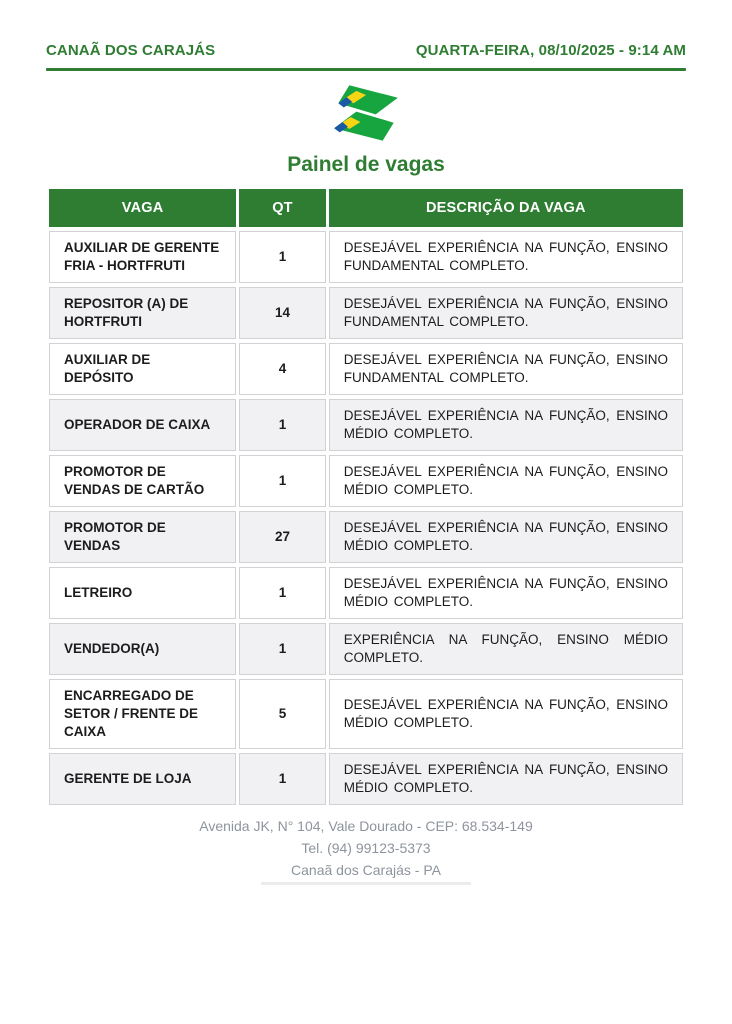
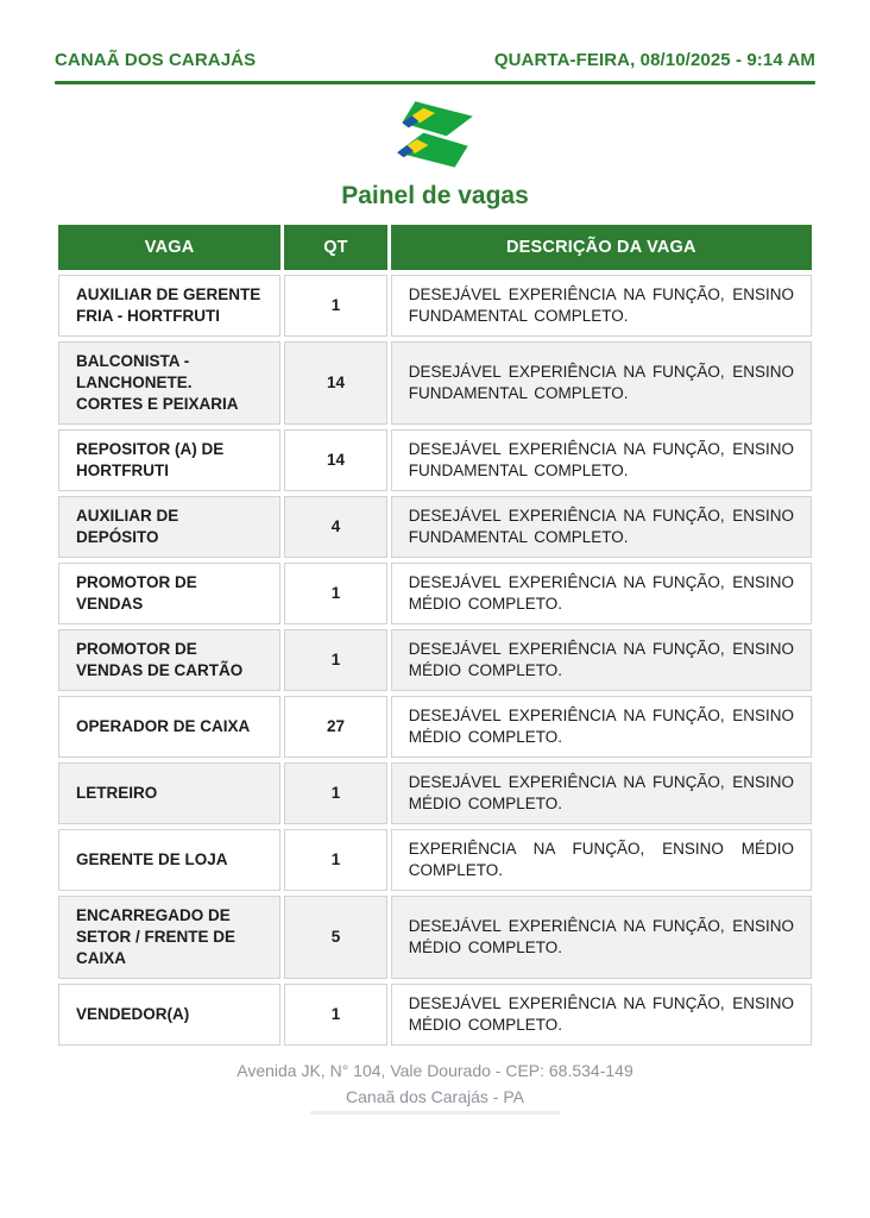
  CANAÃ DOS CARAJÁS
  QUARTA-FEIRA, 08/10/2025 - 9:14 AM
  Painel de vagas
  VAGA	QT	DESCRIÇÃO DA VAGA
  AUXILIAR DE GERENTE FRIA - HORTFRUTI	1	DESEJÁVEL EXPERIÊNCIA NA FUNÇÃO, ENSINO FUNDAMENTAL COMPLETO.
+ BALCONISTA - LANCHONETE. CORTES E PEIXARIA	14	DESEJÁVEL EXPERIÊNCIA NA FUNÇÃO, ENSINO FUNDAMENTAL COMPLETO.
  REPOSITOR (A) DE HORTFRUTI	14	DESEJÁVEL EXPERIÊNCIA NA FUNÇÃO, ENSINO FUNDAMENTAL COMPLETO.
  AUXILIAR DE DEPÓSITO	4	DESEJÁVEL EXPERIÊNCIA NA FUNÇÃO, ENSINO FUNDAMENTAL COMPLETO.
- OPERADOR DE CAIXA	1	DESEJÁVEL EXPERIÊNCIA NA FUNÇÃO, ENSINO MÉDIO COMPLETO.
+ PROMOTOR DE VENDAS	1	DESEJÁVEL EXPERIÊNCIA NA FUNÇÃO, ENSINO MÉDIO COMPLETO.
  PROMOTOR DE VENDAS DE CARTÃO	1	DESEJÁVEL EXPERIÊNCIA NA FUNÇÃO, ENSINO MÉDIO COMPLETO.
- PROMOTOR DE VENDAS	27	DESEJÁVEL EXPERIÊNCIA NA FUNÇÃO, ENSINO MÉDIO COMPLETO.
+ OPERADOR DE CAIXA	27	DESEJÁVEL EXPERIÊNCIA NA FUNÇÃO, ENSINO MÉDIO COMPLETO.
  LETREIRO	1	DESEJÁVEL EXPERIÊNCIA NA FUNÇÃO, ENSINO MÉDIO COMPLETO.
- VENDEDOR(A)	1	EXPERIÊNCIA NA FUNÇÃO, ENSINO MÉDIO COMPLETO.
+ GERENTE DE LOJA	1	EXPERIÊNCIA NA FUNÇÃO, ENSINO MÉDIO COMPLETO.
  ENCARREGADO DE SETOR / FRENTE DE CAIXA	5	DESEJÁVEL EXPERIÊNCIA NA FUNÇÃO, ENSINO MÉDIO COMPLETO.
- GERENTE DE LOJA	1	DESEJÁVEL EXPERIÊNCIA NA FUNÇÃO, ENSINO MÉDIO COMPLETO.
+ VENDEDOR(A)	1	DESEJÁVEL EXPERIÊNCIA NA FUNÇÃO, ENSINO MÉDIO COMPLETO.
  Avenida JK, N° 104, Vale Dourado - CEP: 68.534-149
- Tel. (94) 99123-5373
  Canaã dos Carajás - PA
